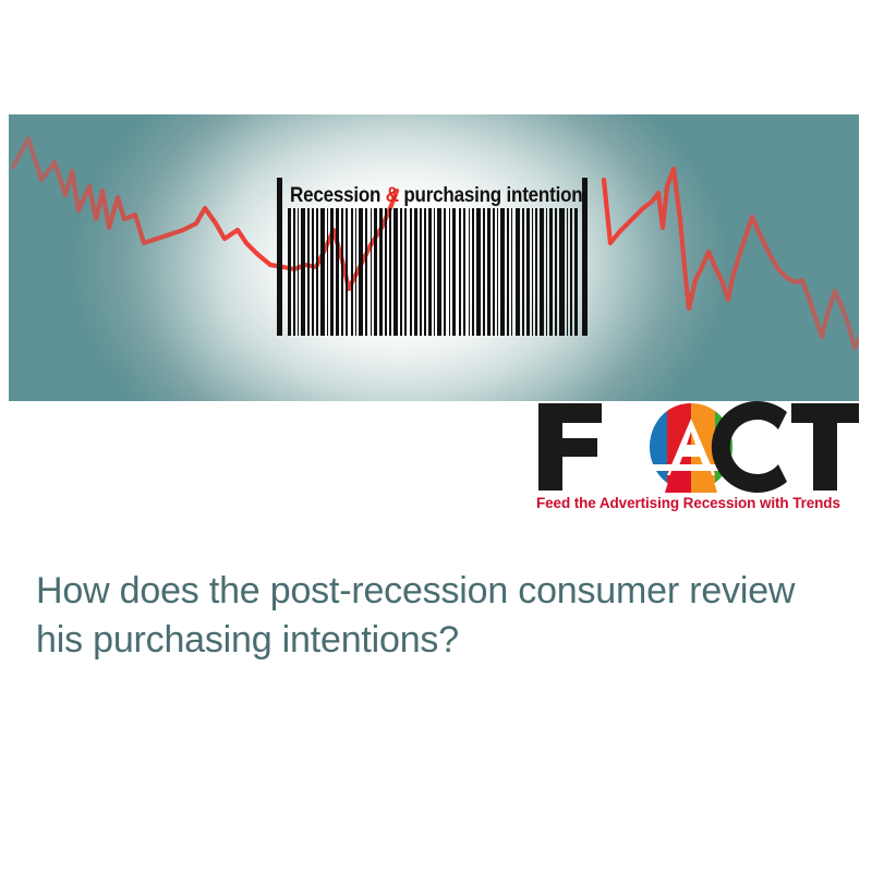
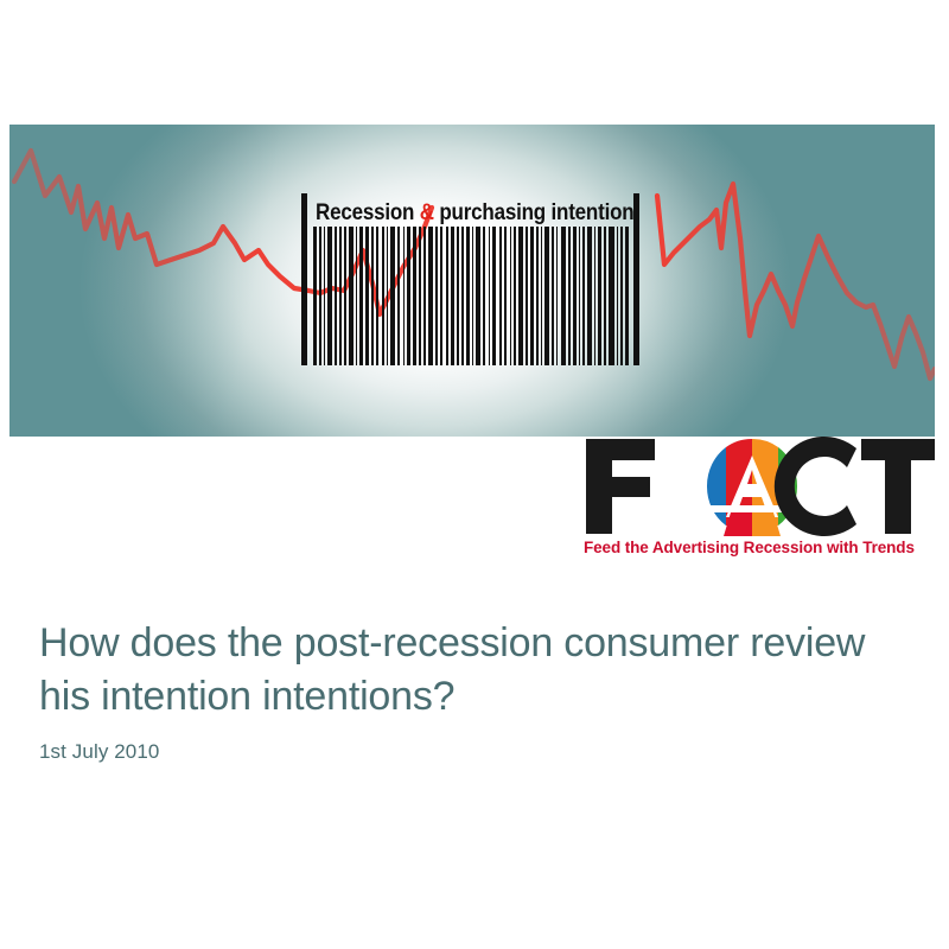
  Recession & purchasing intention
  Feed the Advertising Recession with Trends
- How does the post-recession consumer review his purchasing intentions?
+ How does the post-recession consumer review his intention intentions?
+ 1st July 2010
